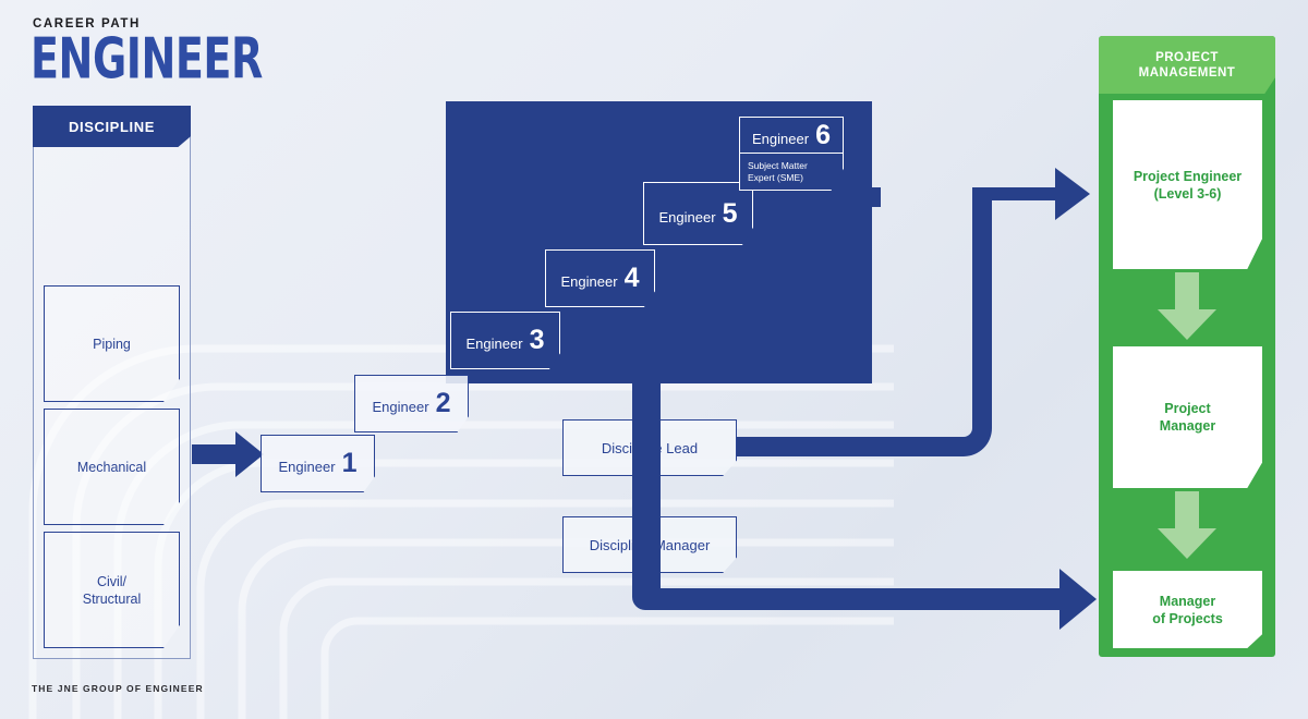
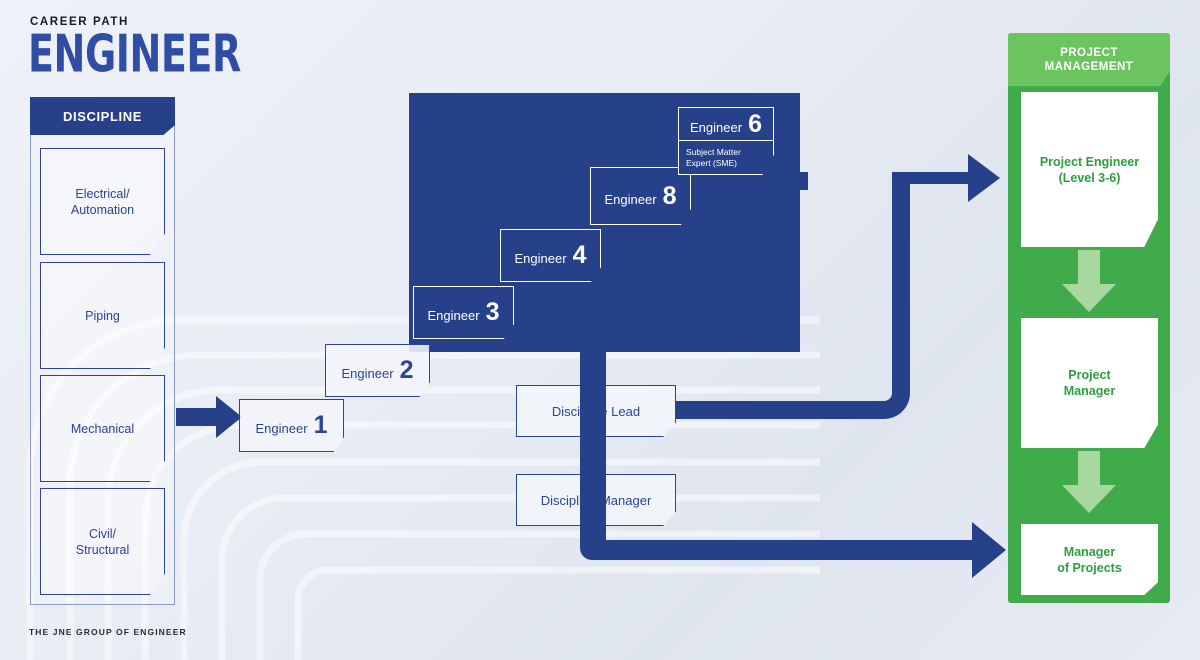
  CAREER PATH
  ENGINEER
  THE JNE GROUP OF ENGINEER
  DISCIPLINE
+ Electrical/
+ Automation
  Piping
  Mechanical
  Civil/
  Structural
  Engineer
  1
  Engineer
  2
  Engineer
  3
  Engineer
  4
  Engineer
- 5
+ 8
  Engineer
  6
  Subject Matter
  Expert (SME)
  Disciplanager
  PROJECT
  MANAGEMENT
  Project Engineer
  (Level 3-6)
  Project
  Manager
  Manager
  of Projects
